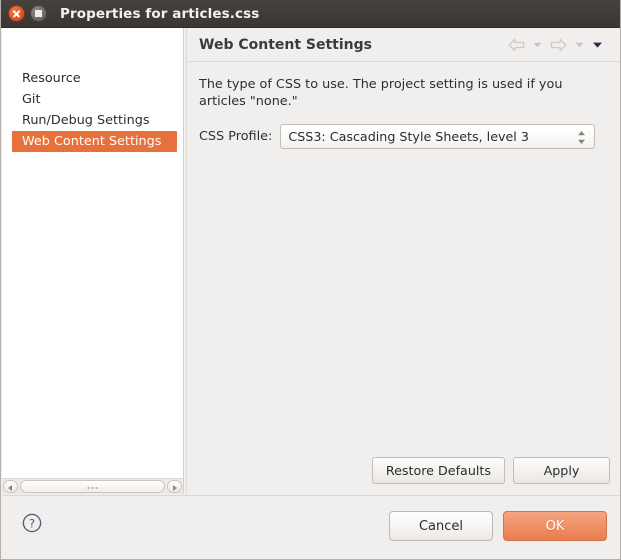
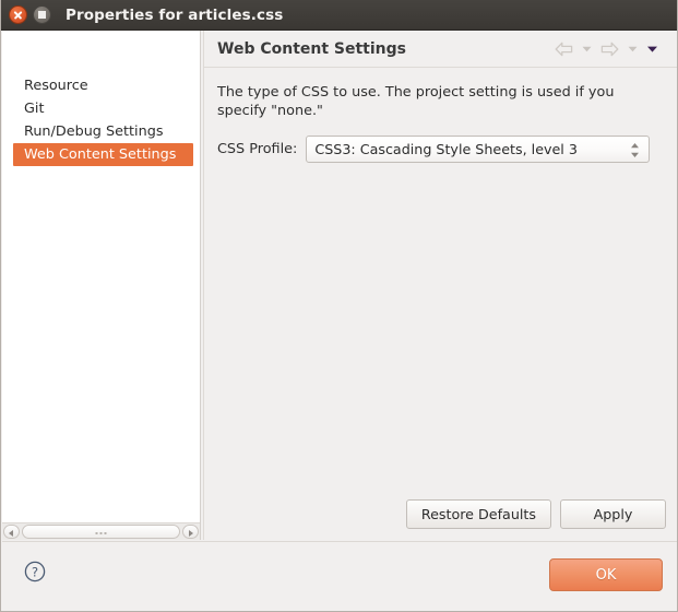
  Properties for articles.css
  Resource
  Git
  Run/Debug Settings
  Web Content Settings
  Web Content Settings
- The type of CSS to use. The project setting is used if you articles "none."
+ The type of CSS to use. The project setting is used if you specify "none."
  CSS Profile:
  CSS3: Cascading Style Sheets, level 3
  Restore Defaults
  Apply
  ?
- Cancel
  OK
